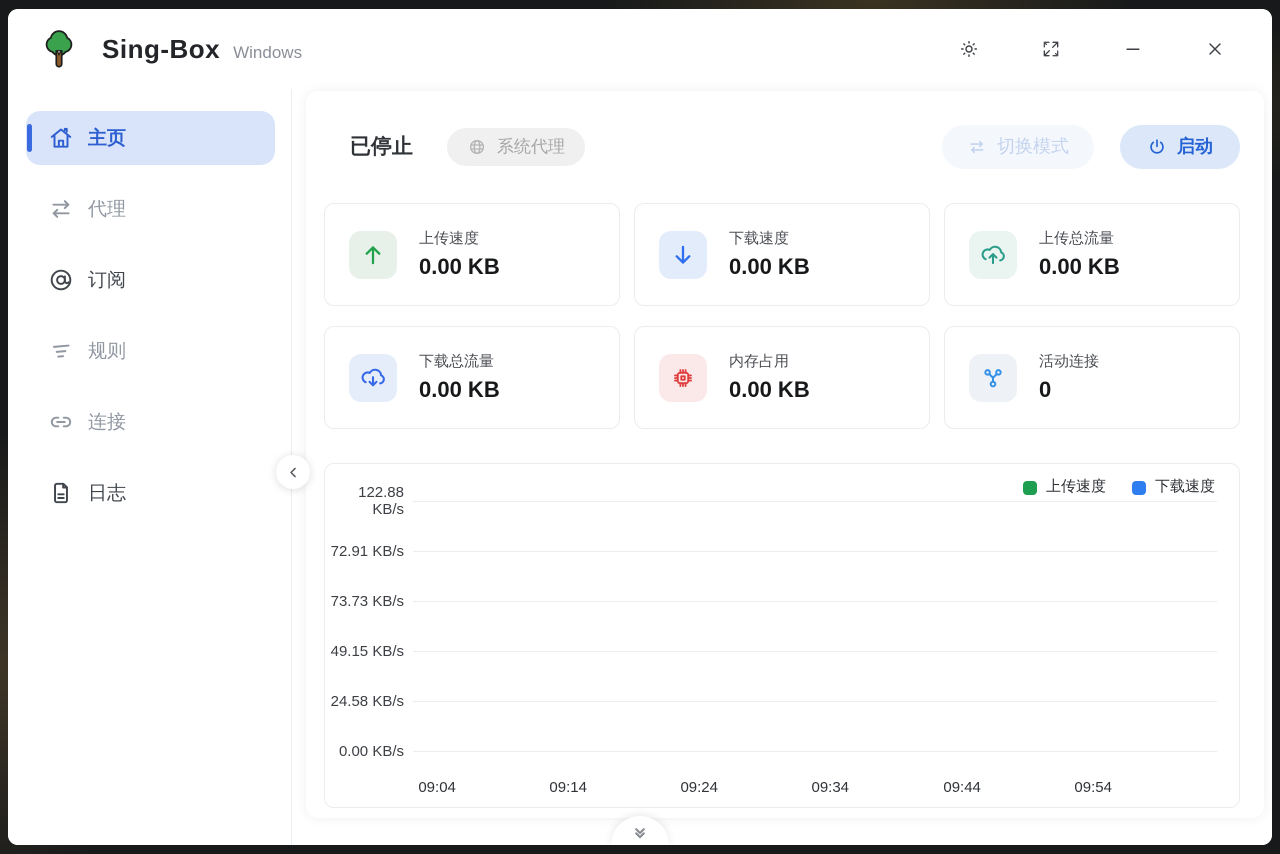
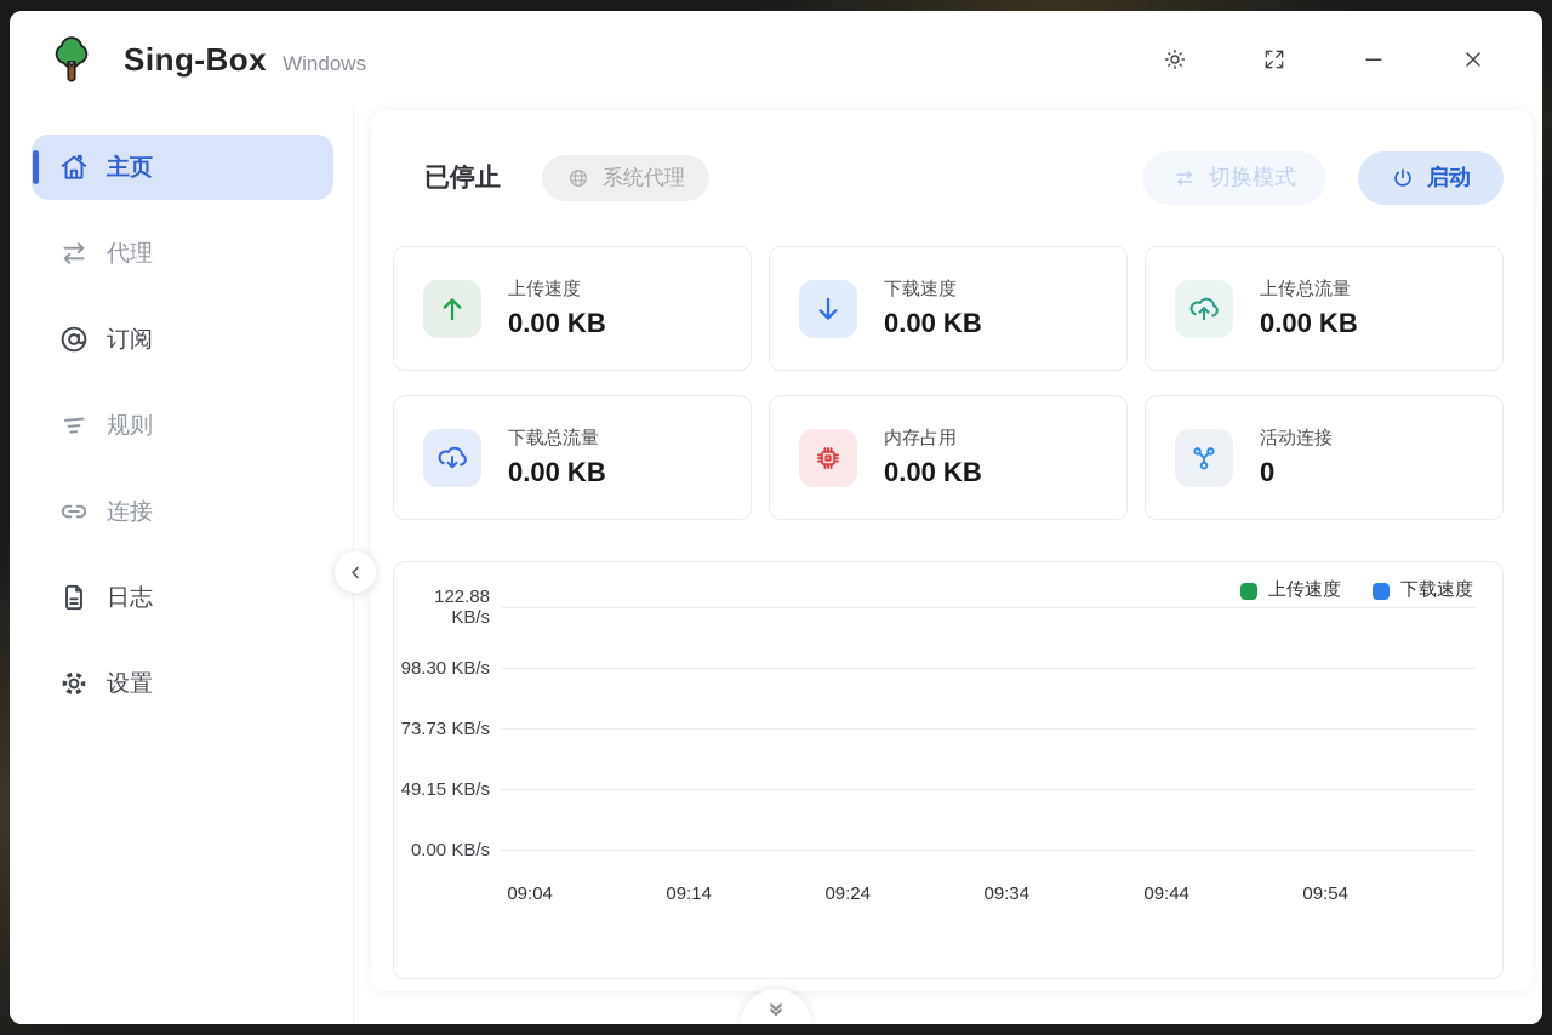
  Sing-Box
  Windows
  主页
  代理
  订阅
  规则
  连接
  日志
+ 设置
  已停止
  系统代理
  切换模式
  启动
  上传速度
  0.00 KB
  下载速度
  0.00 KB
  上传总流量
  0.00 KB
  下载总流量
  0.00 KB
  内存占用
  0.00 KB
  活动连接
  0
  上传速度
  下载速度
  122.88 KB/s
- 72.91 KB/s
+ 98.30 KB/s
  73.73 KB/s
  49.15 KB/s
- 24.58 KB/s
  0.00 KB/s
  09:04
  09:14
  09:24
  09:34
  09:44
  09:54
